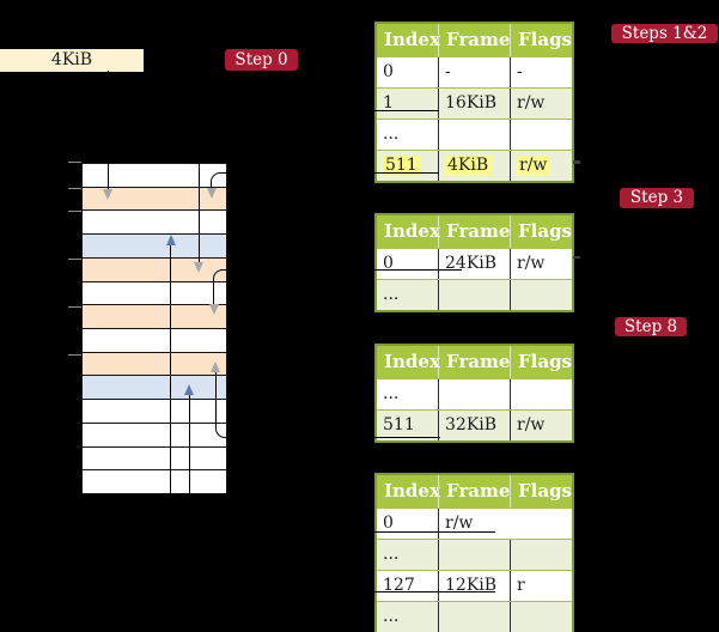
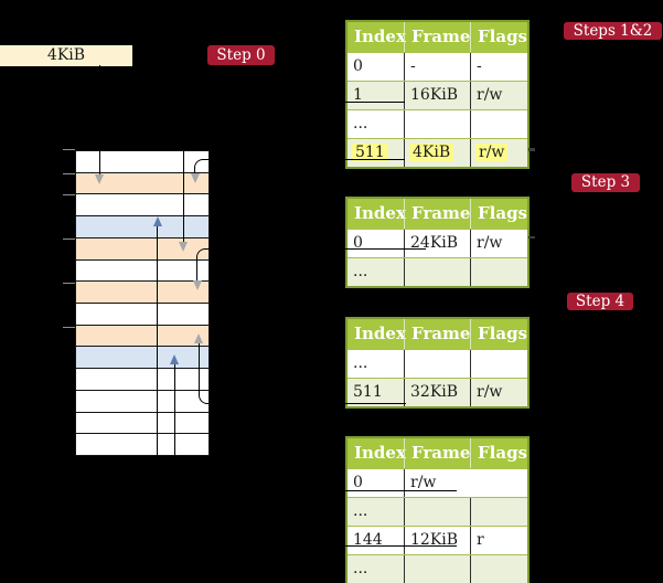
  4KiB
  Step 0
  Steps 1&2
  Step 3
- Step 8
+ Step 4
  Index
  Frame
  Flags
  0
  -
  -
  1
  16KiB
  r/w
  ...
  511
  4KiB
  r/w
  Index
  Frame
  Flags
  0
  24KiB
  r/w
  ...
  Index
  Frame
  Flags
  ...
  511
  32KiB
  r/w
  Index
  Frame
  Flags
  0
  r/w
  ...
- 127
+ 144
  12KiB
  r
  ...
